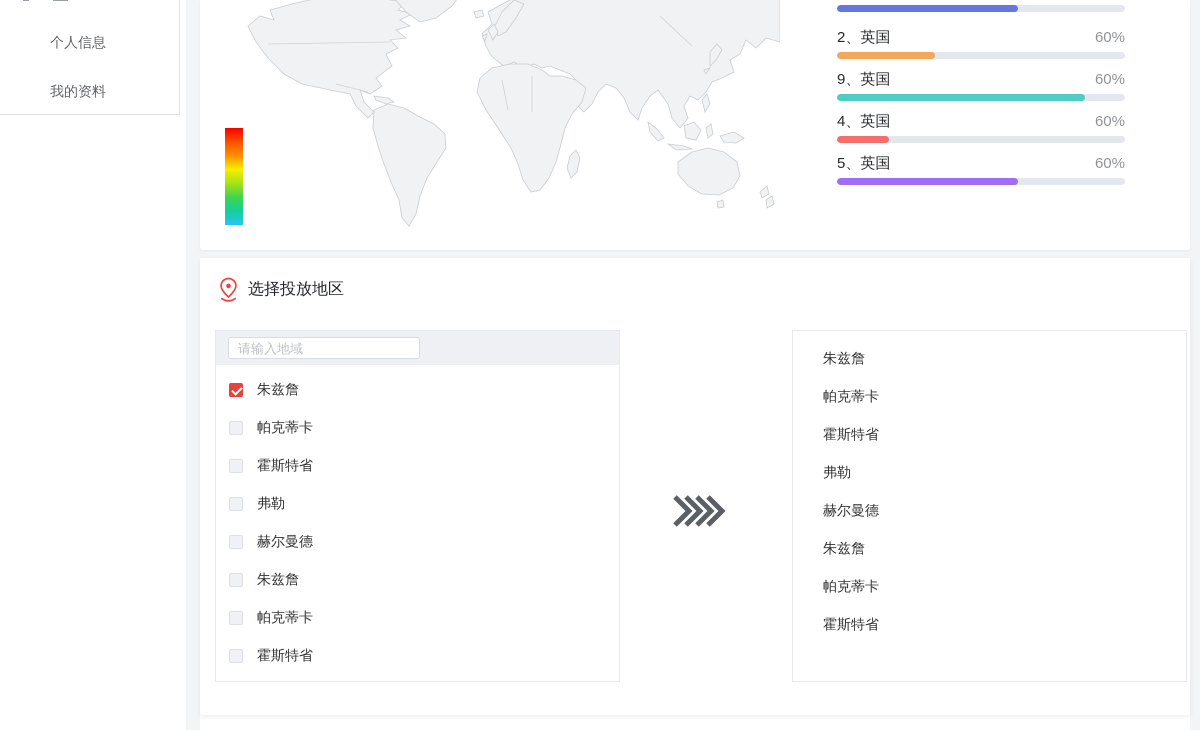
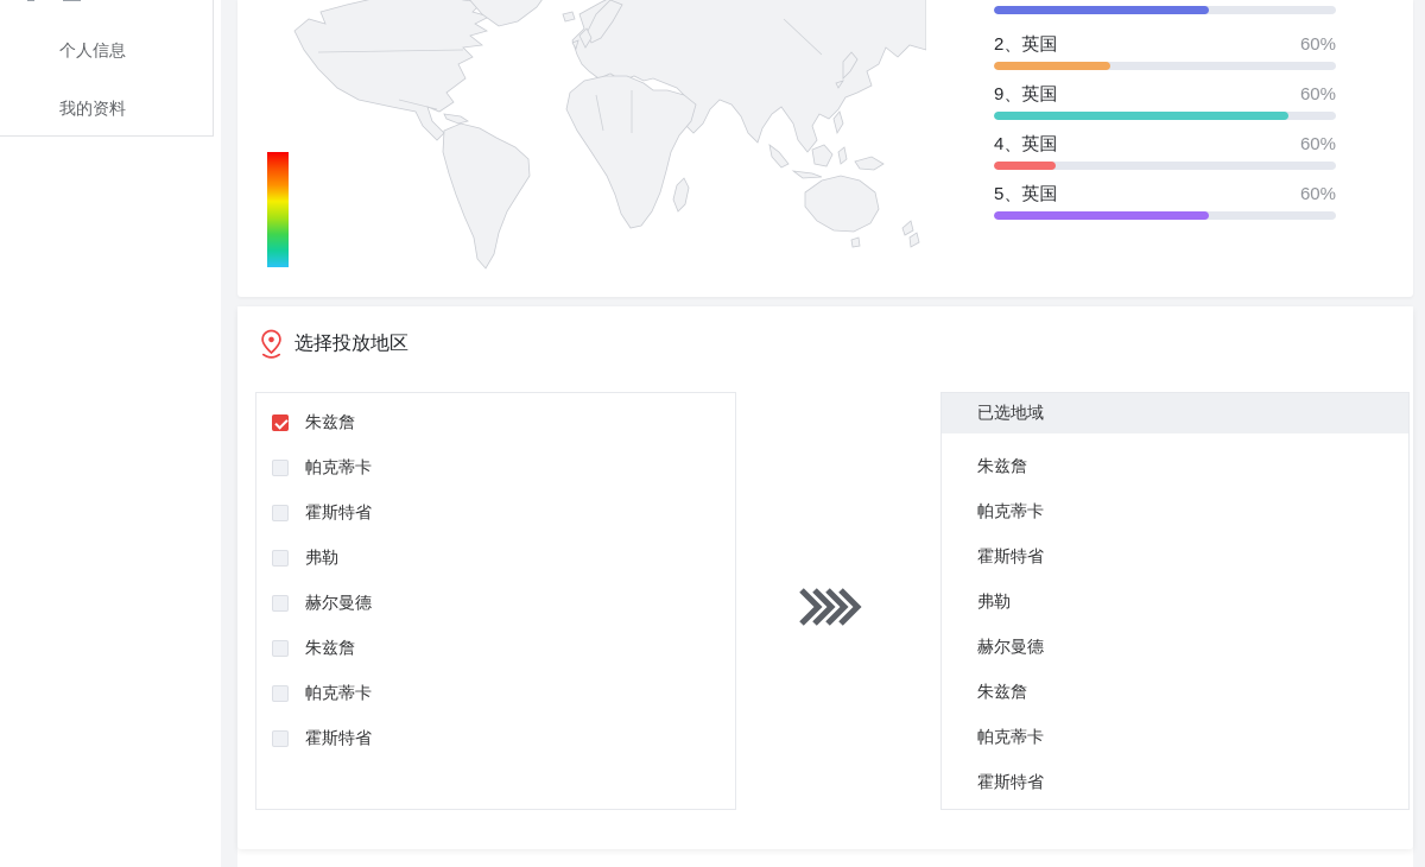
  个人信息
  我的资料
  2、英国
  60%
  9、英国
  60%
  4、英国
  60%
  5、英国
  60%
  选择投放地区
- 请输入地域
  朱兹詹
  帕克蒂卡
  霍斯特省
  弗勒
  赫尔曼德
  朱兹詹
  帕克蒂卡
  霍斯特省
+ 已选地域
  朱兹詹
  帕克蒂卡
  霍斯特省
  弗勒
  赫尔曼德
  朱兹詹
  帕克蒂卡
  霍斯特省
